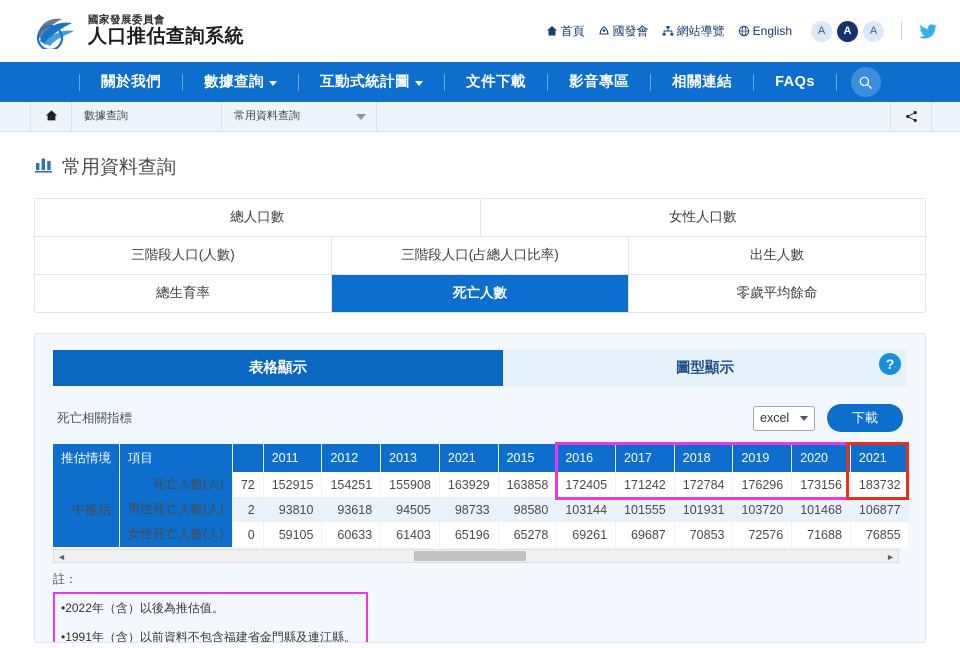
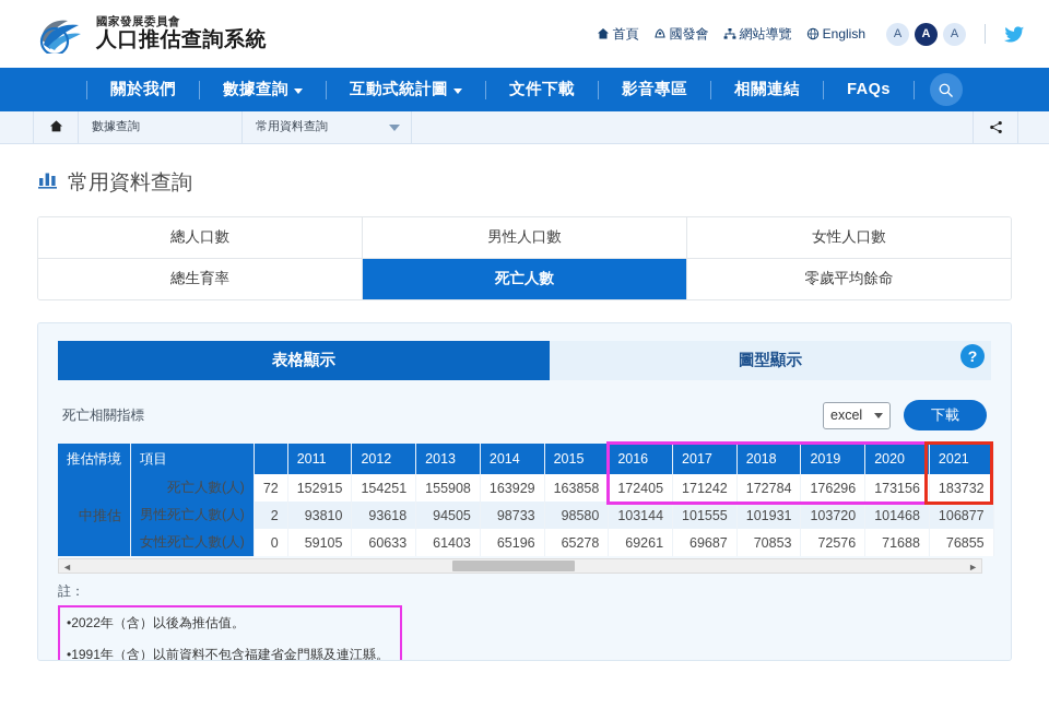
  國家發展委員會
  人口推估查詢系統
  首頁
  國發會
  網站導覽
  English
  A
  A
  A
  關於我們
  數據查詢
  互動式統計圖
  文件下載
  影音專區
  相關連結
  FAQs
  數據查詢
  常用資料查詢
  常用資料查詢
  總人口數
+ 男性人口數
  女性人口數
- 三階段人口(人數)
- 三階段人口(占總人口比率)
- 出生人數
  總生育率
  死亡人數
  零歲平均餘命
  表格顯示
  圖型顯示
  ?
  死亡相關指標
  excel
  下載
- 推估情境	項目		2011	2012	2013	2021	2015	2016	2017	2018	2019	2020	2021
+ 推估情境	項目		2011	2012	2013	2014	2015	2016	2017	2018	2019	2020	2021
  中推估	死亡人數(人)	72	152915	154251	155908	163929	163858	172405	171242	172784	176296	173156	183732
  男性死亡人數(人)	2	93810	93618	94505	98733	98580	103144	101555	101931	103720	101468	106877
  女性死亡人數(人)	0	59105	60633	61403	65196	65278	69261	69687	70853	72576	71688	76855
  ◄
  ►
  註：
  •2022年（含）以後為推估值。
  •1991年（含）以前資料不包含福建省金門縣及連江縣。
